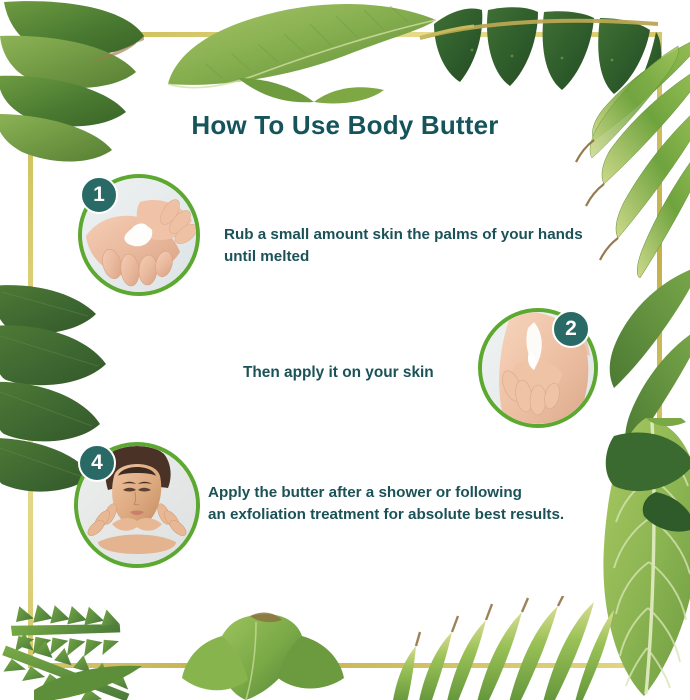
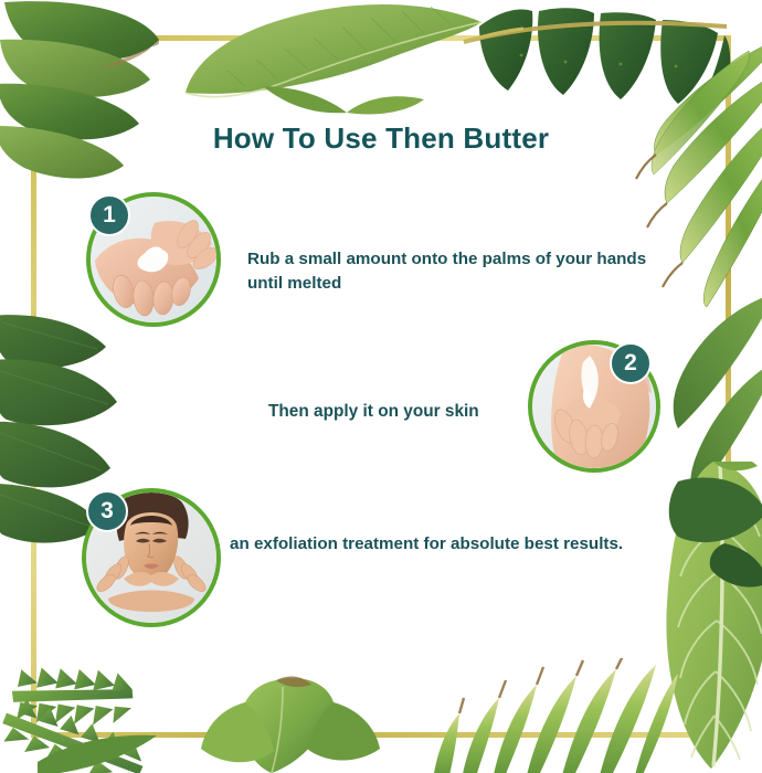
- How To Use Body Butter
+ How To Use Then Butter
  1
- Rub a small amount skin the palms of your hands until melted
+ Rub a small amount onto the palms of your hands until melted
  2
  Then apply it on your skin
- 4
+ 3
- Apply the butter after a shower or following
  an exfoliation treatment for absolute best results.
